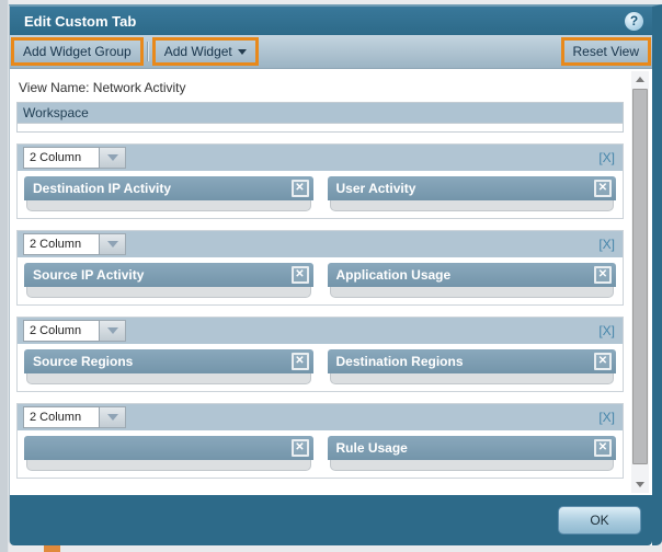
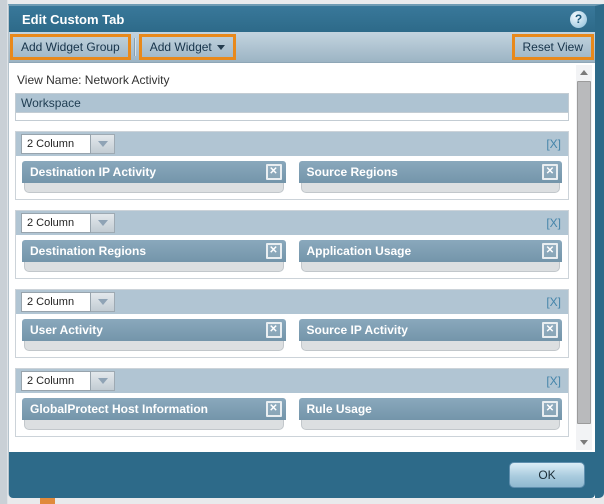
  Edit Custom Tab
  ?
  Add Widget Group
  Add Widget
  Reset View
  View Name: Network Activity
  Workspace
  2 Column
  [X]
  Destination IP Activity
  ✕
- User Activity
+ Source Regions
  ✕
  2 Column
  [X]
- Source IP Activity
+ Destination Regions
  ✕
  Application Usage
  ✕
  2 Column
  [X]
- Source Regions
+ User Activity
  ✕
- Destination Regions
+ Source IP Activity
  ✕
  2 Column
  [X]
+ GlobalProtect Host Information
  ✕
  Rule Usage
  ✕
  OK
